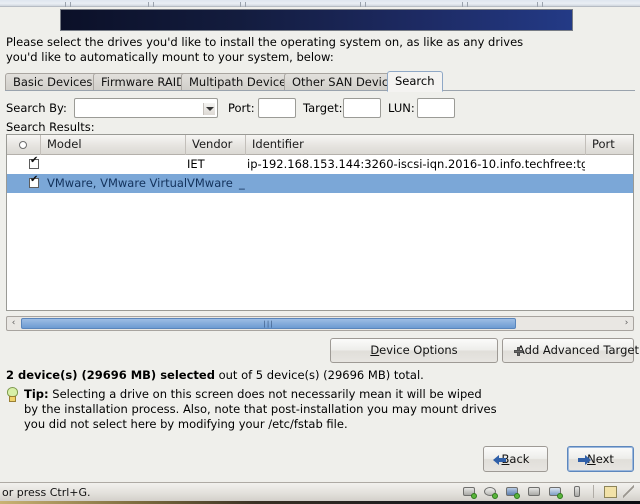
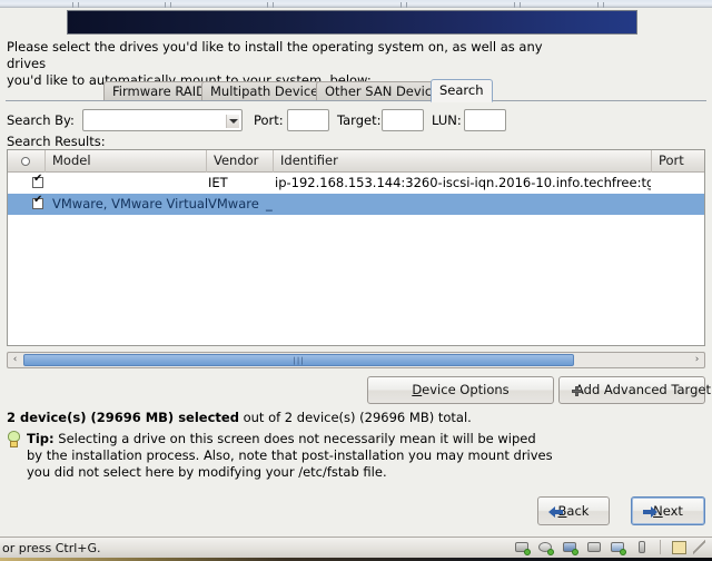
- Please select the drives you'd like to install the operating system on, as like as any drives
+ Please select the drives you'd like to install the operating system on, as well as any drives
  you'd like to automatically mount to your system, below:
- Basic Devices
  Firmware RAI
  Multipath Device
  Other SAN Devic
  Search
  Search By:
  Port:
  Target:
  LUN:
  Search Results:
  Model
  Vendor
  Identifier
  Port
  IET
  ip-192.168.153.144:3260-iscsi-iqn.2016-10.info.techfree:tg
  VMware, VMware Virtual
  VMware
  _
  ‹
  ›
  |||
  Device Options
  dd Advanced Target
- 2 device(s) (29696 MB) selected out of 5 device(s) (29696 MB) total.
+ 2 device(s) (29696 MB) selected out of 2 device(s) (29696 MB) total.
  Tip: Selecting a drive on this screen does not necessarily mean it will be wiped by the installation process. Also, note that post-installation you may mount drives you did not select here by modifying your /etc/fstab file.
  ack
  Next
  or press Ctrl+G.
